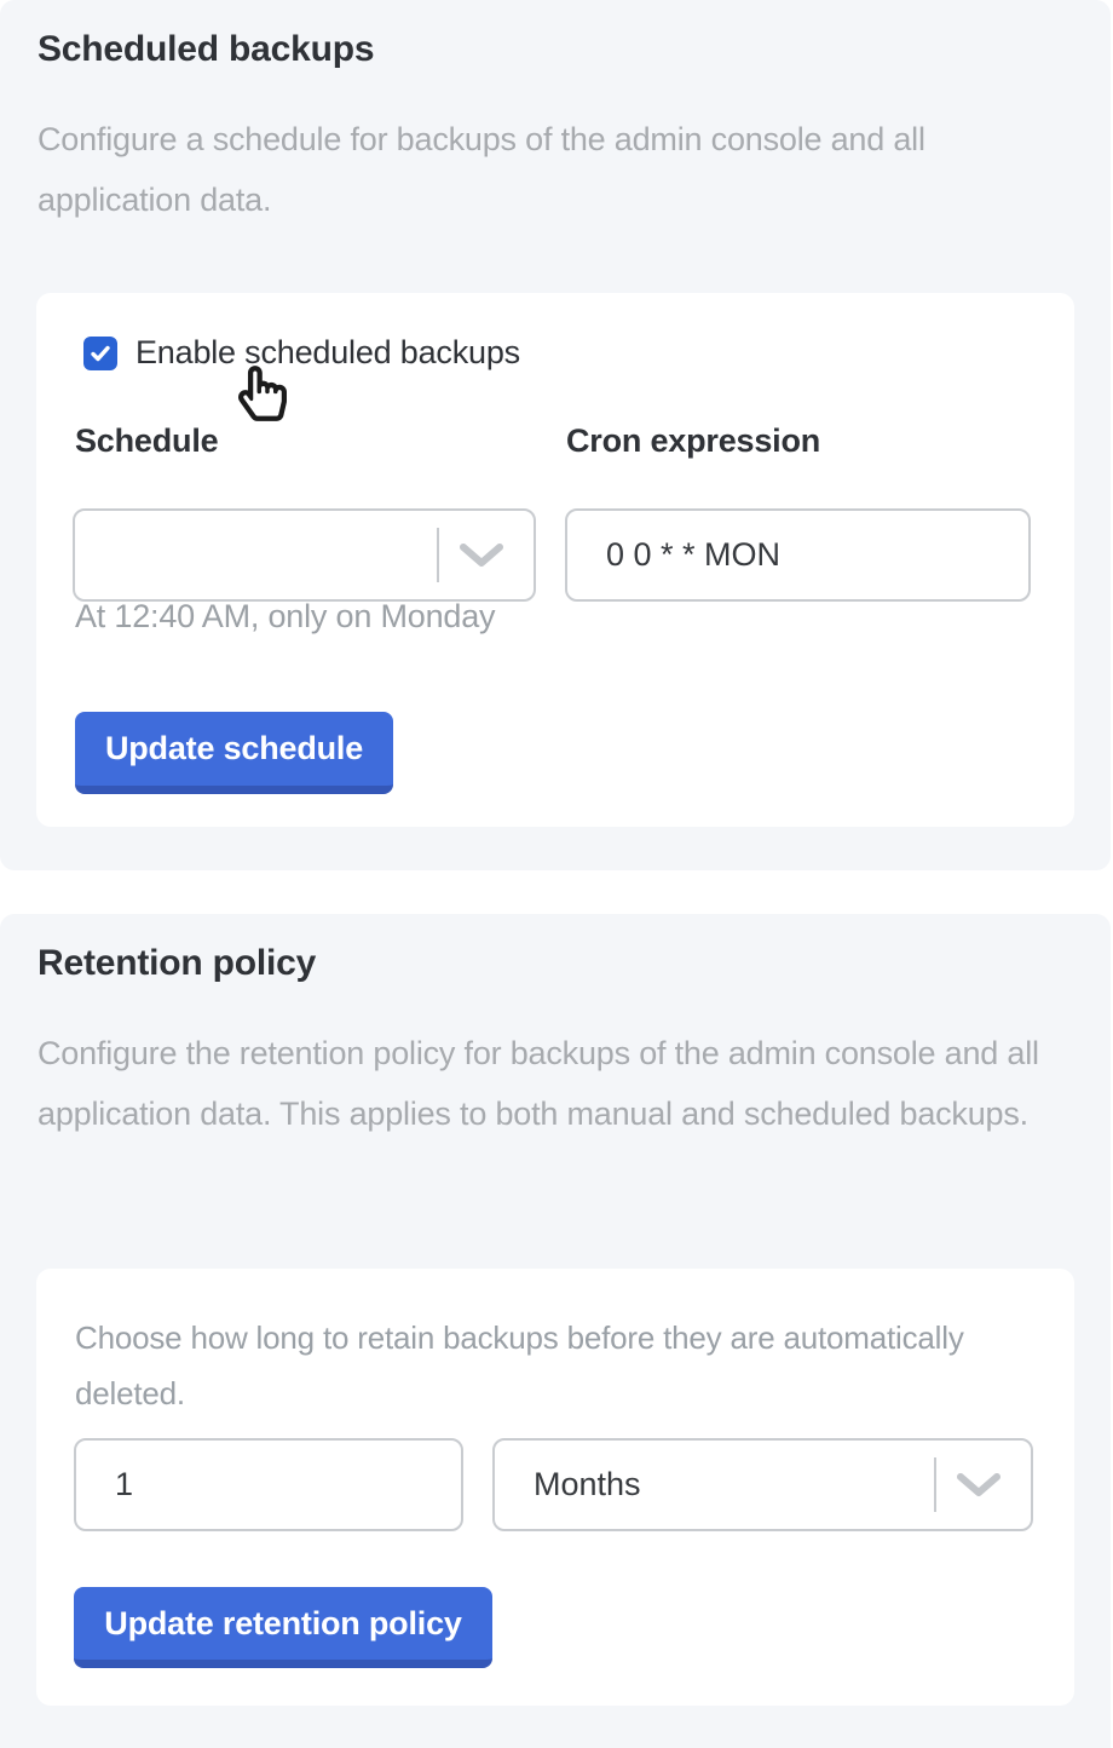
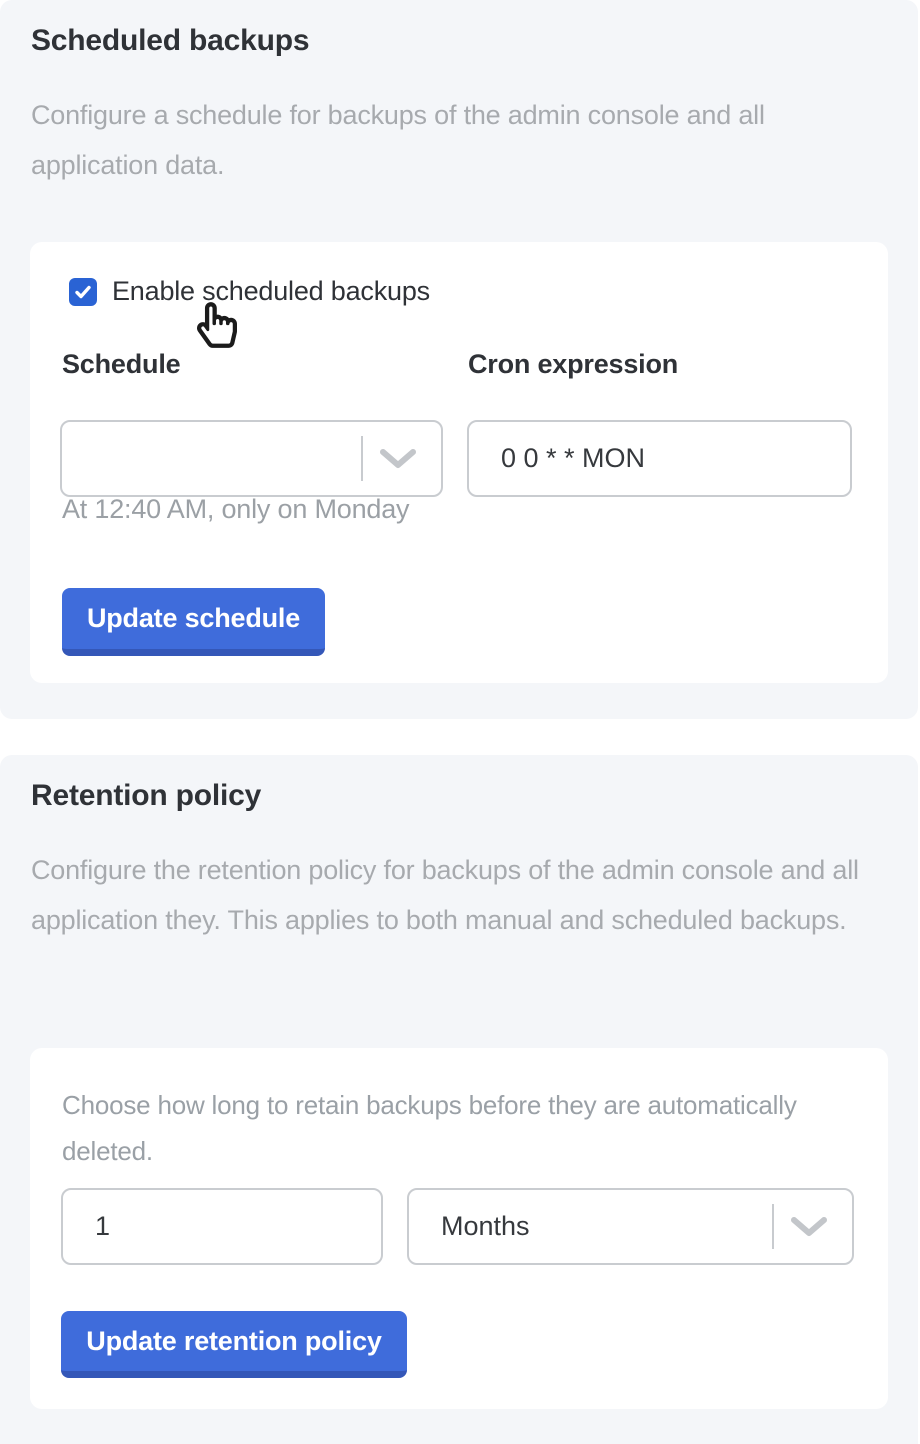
  Scheduled backups
  Configure a schedule for backups of the admin console and all application data.
  Enable scheduled backups
  Schedule
  Cron expression
  0 0 * * MON
  At 12:40 AM, only on Monday
  Update schedule
  Retention policy
- Configure the retention policy for backups of the admin console and all application data. This applies to both manual and scheduled backups.
+ Configure the retention policy for backups of the admin console and all application they. This applies to both manual and scheduled backups.
  Choose how long to retain backups before they are automatically deleted.
  1
  Months
  Update retention policy
